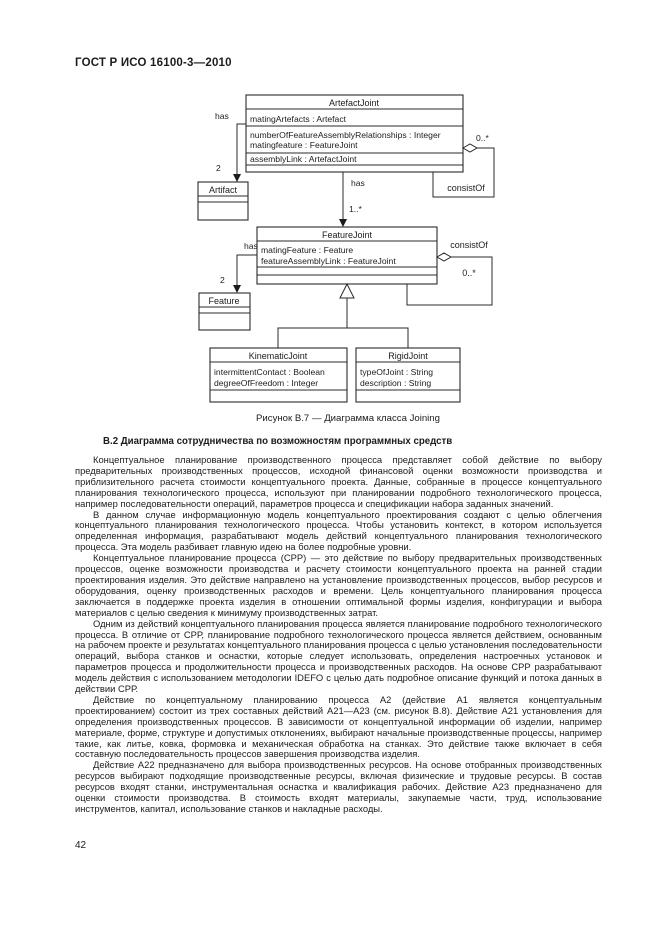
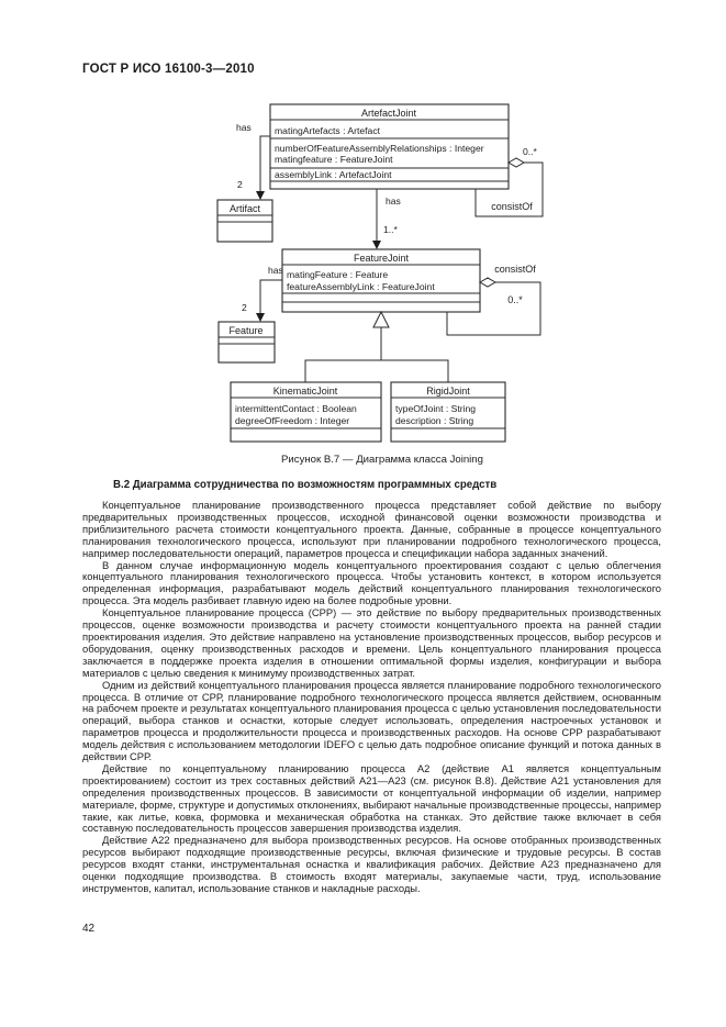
  ГОСТ Р ИСО 16100-3—2010
  ArtefactJoint
  matingArtefacts : Artefact
  numberOfFeatureAssemblyRelationships : Integer
  matingfeature : FeatureJoint
  assemblyLink : ArtefactJoint
  has
  2
  Artifact
  0..*
  consistOf
  has
  1..*
  FeatureJoint
  matingFeature : Feature
  featureAssemblyLink : FeatureJoint
  has
  2
  Feature
  consistOf
  0..*
  KinematicJoint
  intermittentContact : Boolean
  degreeOfFreedom : Integer
  RigidJoint
  typeOfJoint : String
  description : String
  Рисунок В.7 — Диаграмма класса Joining
  В.2 Диаграмма сотрудничества по возможностям программных средств
  Концептуальное планирование производственного процесса представляет собой действие по выбору предварительных производственных процессов, исходной финансовой оценки возможности производства и приблизительного расчета стоимости концептуального проекта. Данные, собранные в процессе концептуального планирования технологического процесса, используют при планировании подробного технологического процесса, например последовательности операций, параметров процесса и спецификации набора заданных значений.
  В данном случае информационную модель концептуального проектирования создают с целью облегчения концептуального планирования технологического процесса. Чтобы установить контекст, в котором используется определенная информация, разрабатывают модель действий концептуального планирования технологического процесса. Эта модель разбивает главную идею на более подробные уровни.
  Концептуальное планирование процесса (СРР) — это действие по выбору предварительных производственных процессов, оценке возможности производства и расчету стоимости концептуального проекта на ранней стадии проектирования изделия. Это действие направлено на установление производственных процессов, выбор ресурсов и оборудования, оценку производственных расходов и времени. Цель концептуального планирования процесса заключается в поддержке проекта изделия в отношении оптимальной формы изделия, конфигурации и выбора материалов с целью сведения к минимуму производственных затрат.
  Одним из действий концептуального планирования процесса является планирование подробного технологического процесса. В отличие от СРР, планирование подробного технологического процесса является действием, основанным на рабочем проекте и результатах концептуального планирования процесса с целью установления последовательности операций, выбора станков и оснастки, которые следует использовать, определения настроечных установок и параметров процесса и продолжительности процесса и производственных расходов. На основе СРР разрабатывают модель действия с использованием методологии IDEFO с целью дать подробное описание функций и потока данных в действии СРР.
  Действие по концептуальному планированию процесса А2 (действие А1 является концептуальным проектированием) состоит из трех составных действий А21—А23 (см. рисунок В.8). Действие А21 установления для определения производственных процессов. В зависимости от концептуальной информации об изделии, например материале, форме, структуре и допустимых отклонениях, выбирают начальные производственные процессы, например такие, как литье, ковка, формовка и механическая обработка на станках. Это действие также включает в себя составную последовательность процессов завершения производства изделия.
- Действие А22 предназначено для выбора производственных ресурсов. На основе отобранных производственных ресурсов выбирают подходящие производственные ресурсы, включая физические и трудовые ресурсы. В состав ресурсов входят станки, инструментальная оснастка и квалификация рабочих. Действие А23 предназначено для оценки стоимости производства. В стоимость входят материалы, закупаемые части, труд, использование инструментов, капитал, использование станков и накладные расходы.
+ Действие А22 предназначено для выбора производственных ресурсов. На основе отобранных производственных ресурсов выбирают подходящие производственные ресурсы, включая физические и трудовые ресурсы. В состав ресурсов входят станки, инструментальная оснастка и квалификация рабочих. Действие А23 предназначено для оценки подходящие производства. В стоимость входят материалы, закупаемые части, труд, использование инструментов, капитал, использование станков и накладные расходы.
  42
